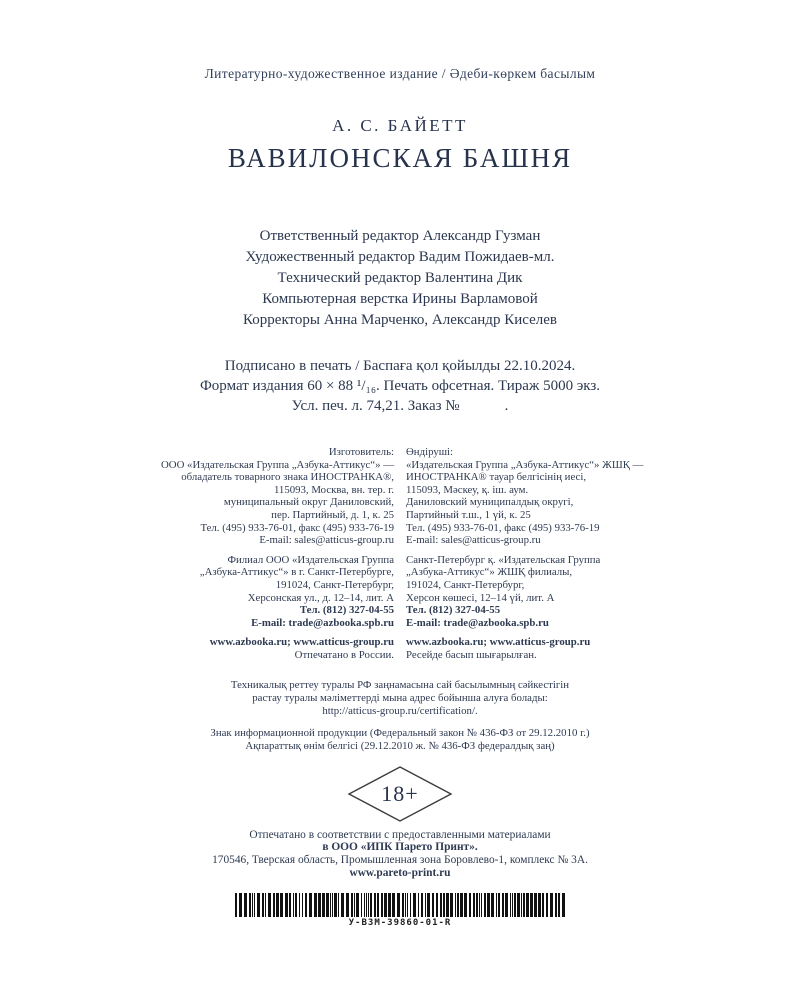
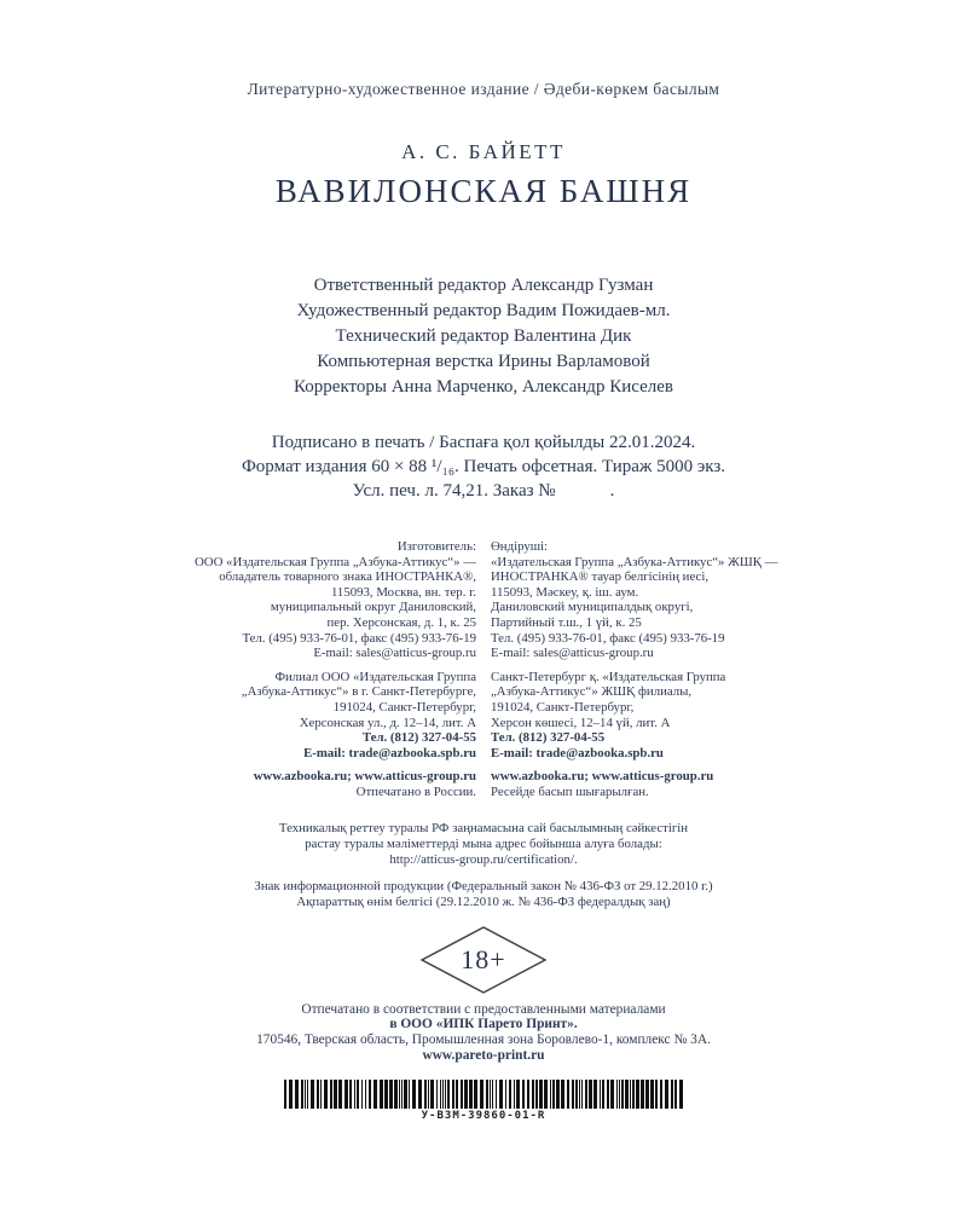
  Литературно-художественное издание / Әдеби-көркем басылым
  А. С. БАЙЕТТ
  ВАВИЛОНСКАЯ БАШНЯ
  Ответственный редактор Александр Гузман
  Художественный редактор Вадим Пожидаев-мл.
  Технический редактор Валентина Дик
  Компьютерная верстка Ирины Варламовой
  Корректоры Анна Марченко, Александр Киселев
- Подписано в печать / Баспаға қол қойылды 22.10.2024.
+ Подписано в печать / Баспаға қол қойылды 22.01.2024.
  Формат издания 60 × 88 ¹/₁₆. Печать офсетная. Тираж 5000 экз.
  Усл. печ. л. 74,21. Заказ № .
  Изготовитель:
  ООО «Издательская Группа „Азбука-Аттикус“» —
  обладатель товарного знака ИНОСТРАНКА®,
  115093, Москва, вн. тер. г.
  муниципальный округ Даниловский,
- пер. Партийный, д. 1, к. 25
+ пер. Херсонская, д. 1, к. 25
  Тел. (495) 933-76-01, факс (495) 933-76-19
  E-mail: sales@atticus-group.ru
  Филиал ООО «Издательская Группа
  „Азбука-Аттикус“» в г. Санкт-Петербурге,
  191024, Санкт-Петербург,
  Херсонская ул., д. 12–14, лит. А
  Тел. (812) 327-04-55
  E-mail: trade@azbooka.spb.ru
  www.azbooka.ru; www.atticus-group.ru
  Отпечатано в России.
  Өндіруші:
  «Издательская Группа „Азбука-Аттикус“» ЖШҚ —
  ИНОСТРАНКА® тауар белгісінің иесі,
  115093, Мәскеу, қ. іш. аум.
  Даниловский муниципалдық округі,
  Партийный т.ш., 1 үй, к. 25
  Тел. (495) 933-76-01, факс (495) 933-76-19
  E-mail: sales@atticus-group.ru
  Санкт-Петербург қ. «Издательская Группа
  „Азбука-Аттикус“» ЖШҚ филиалы,
  191024, Санкт-Петербург,
  Херсон көшесі, 12–14 үй, лит. А
  Тел. (812) 327-04-55
  E-mail: trade@azbooka.spb.ru
  www.azbooka.ru; www.atticus-group.ru
  Ресейде басып шығарылған.
  Техникалық реттеу туралы РФ заңнамасына сай басылымның сәйкестігін
  растау туралы мәліметтерді мына адрес бойынша алуға болады:
  http://atticus-group.ru/certification/.
  Знак информационной продукции (Федеральный закон № 436-ФЗ от 29.12.2010 г.)
  Ақпараттық өнім белгісі (29.12.2010 ж. № 436-ФЗ федералдық заң)
  18+
  Отпечатано в соответствии с предоставленными материалами
  в ООО «ИПК Парето Принт».
  170546, Тверская область, Промышленная зона Боровлево-1, комплекс № 3А.
  www.pareto-print.ru
  У-ВЗМ-39860-01-R
